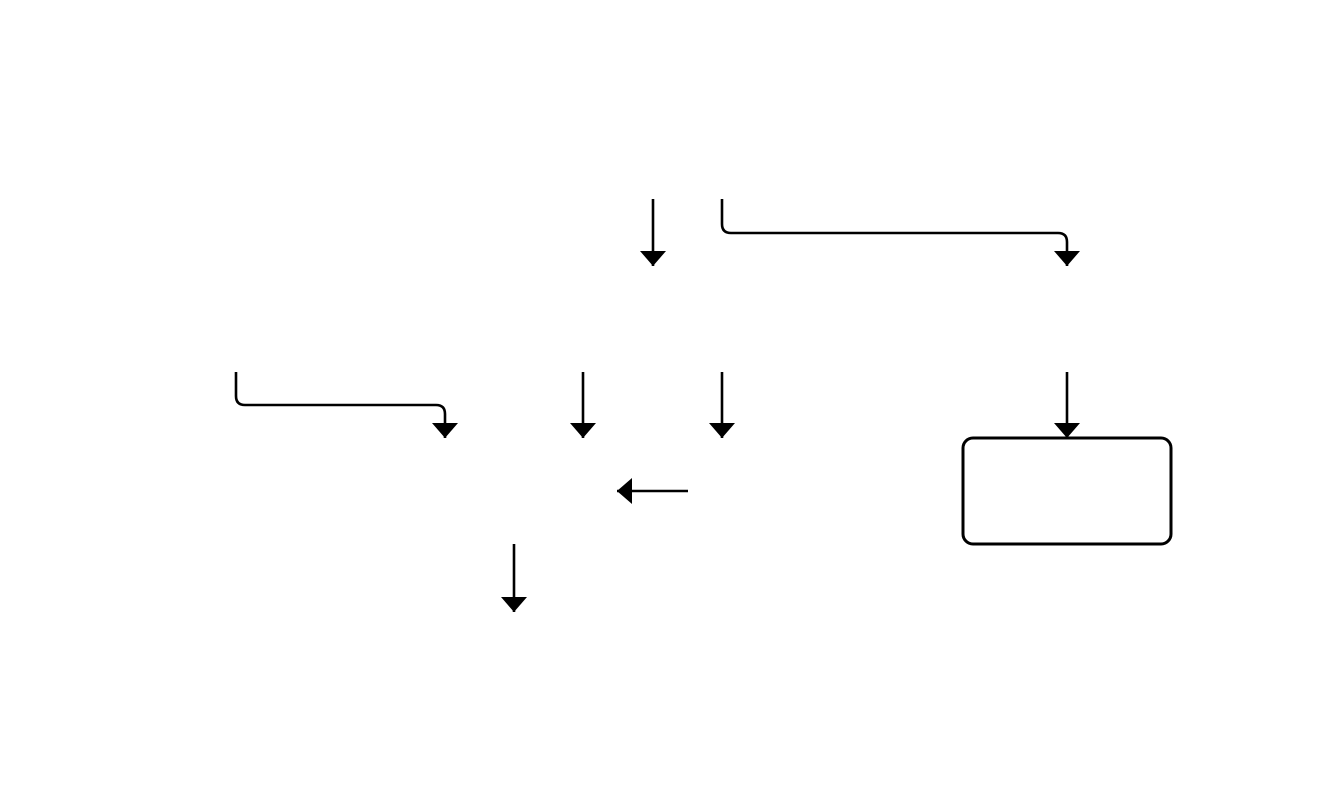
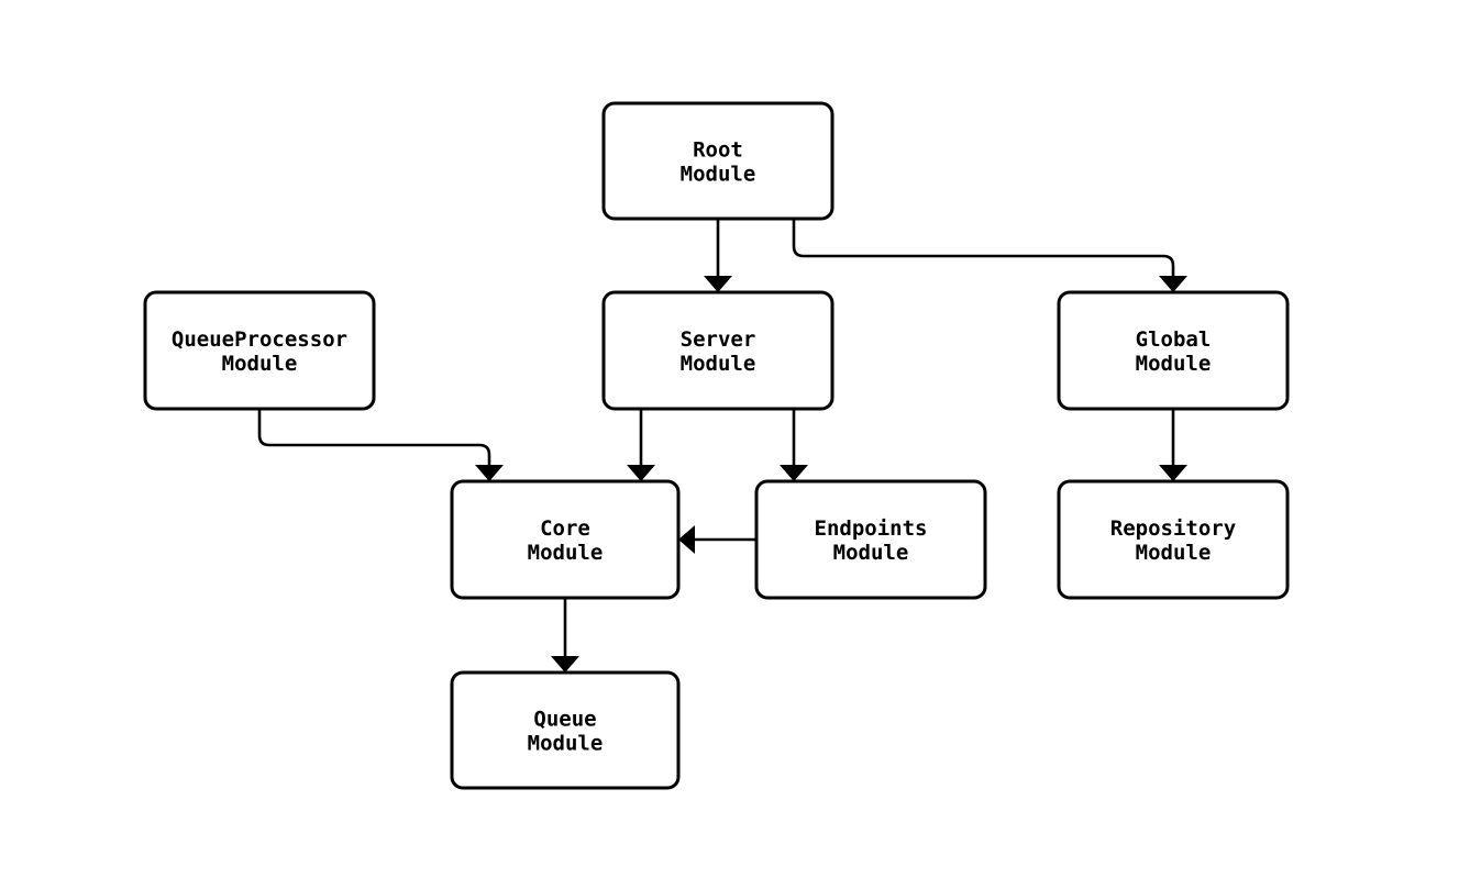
+ Root Module
+ QueueProcessor Module
+ Server Module
+ Global Module
+ Core Module
+ Endpoints Module
+ Repository Module
+ Queue Module
